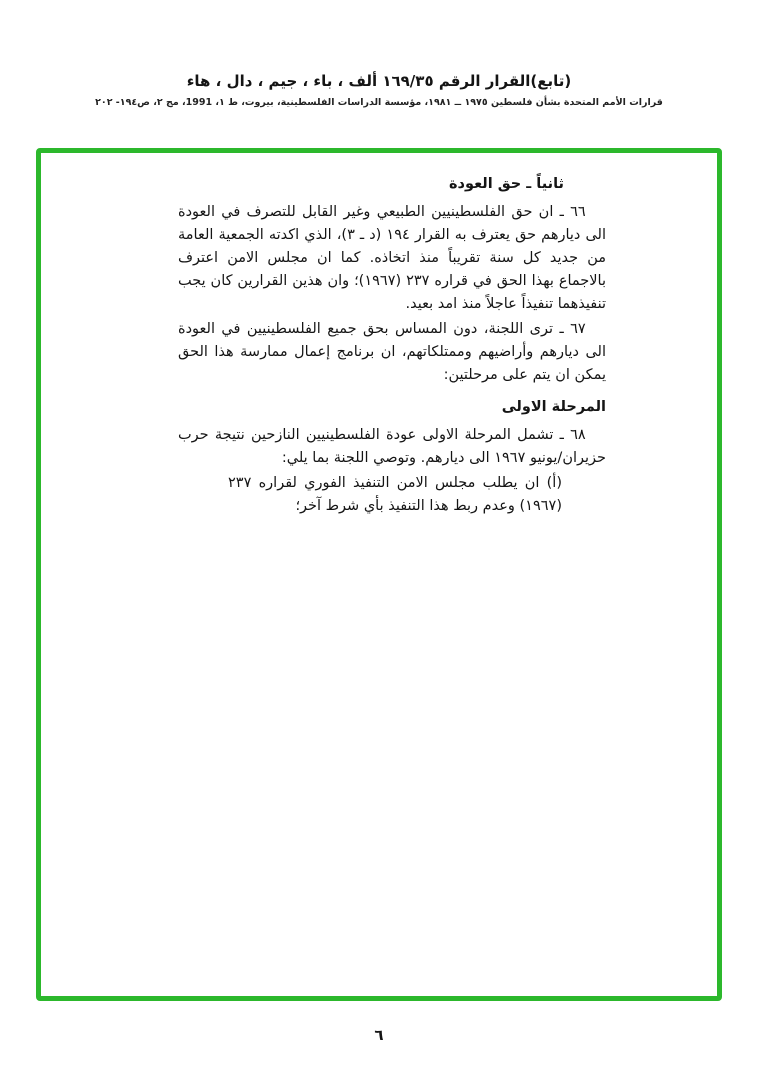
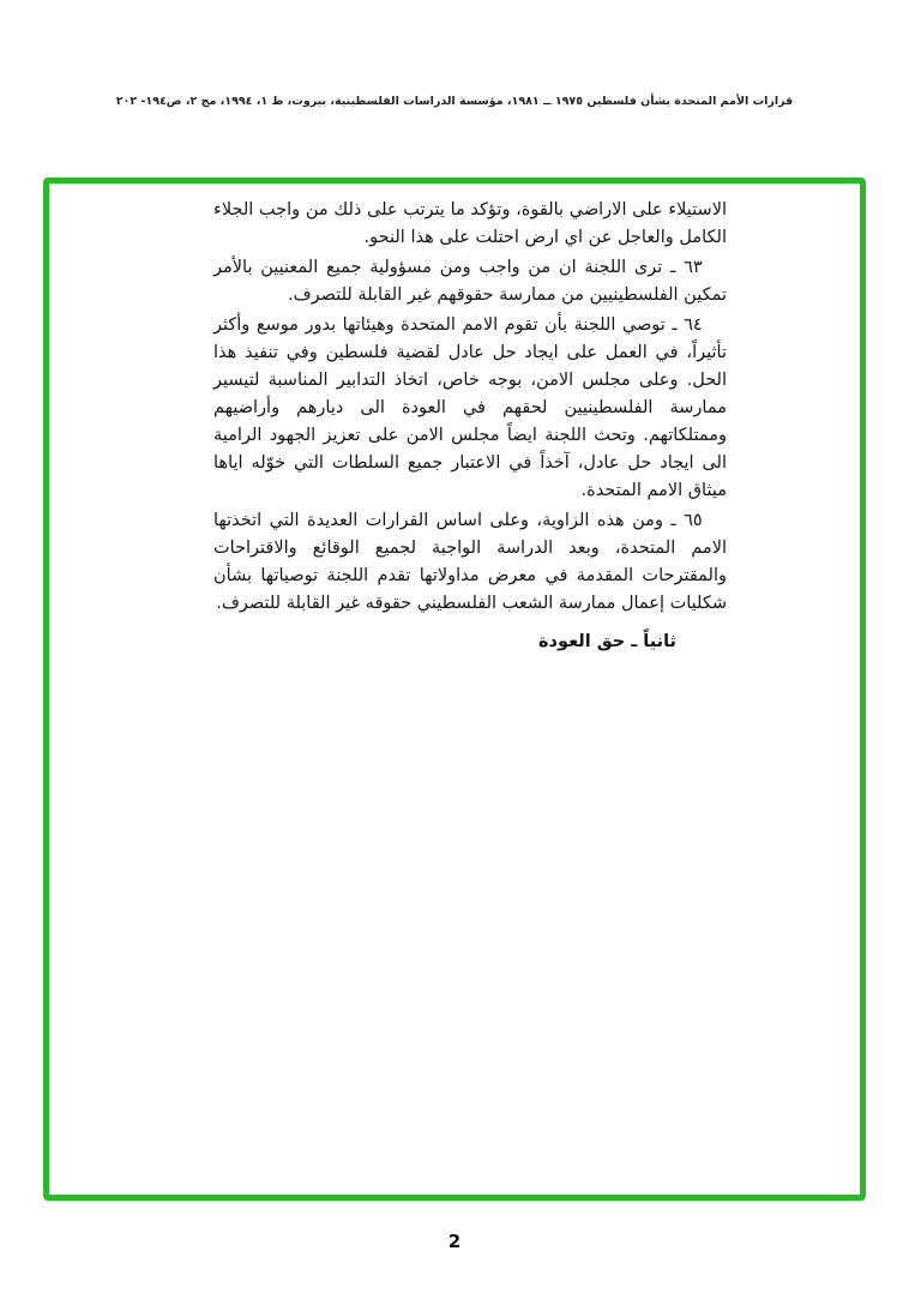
- (تابع)القرار الرقم ١٦٩/٣٥ ألف ، باء ، جيم ، دال ، هاء
- قرارات الأمم المتحدة بشأن فلسطين ١٩٧٥ ــ ١٩٨١، مؤسسة الدراسات الفلسطينية، بيروت، ط ١، 1991، مج ٢، ص١٩٤- ٢٠٢
+ قرارات الأمم المتحدة بشأن فلسطين ١٩٧٥ ــ ١٩٨١، مؤسسة الدراسات الفلسطينية، بيروت، ط ١، ١٩٩٤، مج ٢، ص١٩٤- ٢٠٢
+ الاستيلاء على الاراضي بالقوة، وتؤكد ما يترتب على ذلك من واجب الجلاء الكامل والعاجل عن اي ارض احتلت على هذا النحو.
+ ٦٣ ـ ترى اللجنة ان من واجب ومن مسؤولية جميع المعنيين بالأمر تمكين الفلسطينيين من ممارسة حقوقهم غير القابلة للتصرف.
+ ٦٤ ـ توصي اللجنة بأن تقوم الامم المتحدة وهيئاتها بدور موسع وأكثر تأثيراً، في العمل على ايجاد حل عادل لقضية فلسطين وفي تنفيذ هذا الحل. وعلى مجلس الامن، بوجه خاص، اتخاذ التدابير المناسبة لتيسير ممارسة الفلسطينيين لحقهم في العودة الى ديارهم وأراضيهم وممتلكاتهم. وتحث اللجنة ايضاً مجلس الامن على تعزيز الجهود الرامية الى ايجاد حل عادل، آخذاً في الاعتبار جميع السلطات التي خوّله اياها ميثاق الامم المتحدة.
+ ٦٥ ـ ومن هذه الزاوية، وعلى اساس القرارات العديدة التي اتخذتها الامم المتحدة، وبعد الدراسة الواجبة لجميع الوقائع والاقتراحات والمقترحات المقدمة في معرض مداولاتها تقدم اللجنة توصياتها بشأن شكليات إعمال ممارسة الشعب الفلسطيني حقوقه غير القابلة للتصرف.
  ثانياً ـ حق العودة
- ٦٦ ـ ان حق الفلسطينيين الطبيعي وغير القابل للتصرف في العودة الى ديارهم حق يعترف به القرار ١٩٤ (د ـ ٣)، الذي اكدته الجمعية العامة من جديد كل سنة تقريباً منذ اتخاذه. كما ان مجلس الامن اعترف بالاجماع بهذا الحق في قراره ٢٣٧ (١٩٦٧)؛ وان هذين القرارين كان يجب تنفيذهما تنفيذاً عاجلاً منذ امد بعيد.
- ٦٧ ـ ترى اللجنة، دون المساس بحق جميع الفلسطينيين في العودة الى ديارهم وأراضيهم وممتلكاتهم، ان برنامج إعمال ممارسة هذا الحق يمكن ان يتم على مرحلتين:
- المرحلة الاولى
- ٦٨ ـ تشمل المرحلة الاولى عودة الفلسطينيين النازحين نتيجة حرب حزيران/يونيو ١٩٦٧ الى ديارهم. وتوصي اللجنة بما يلي:
- (أ) ان يطلب مجلس الامن التنفيذ الفوري لقراره ٢٣٧ (١٩٦٧) وعدم ربط هذا التنفيذ بأي شرط آخر؛
- ٦
+ 2
